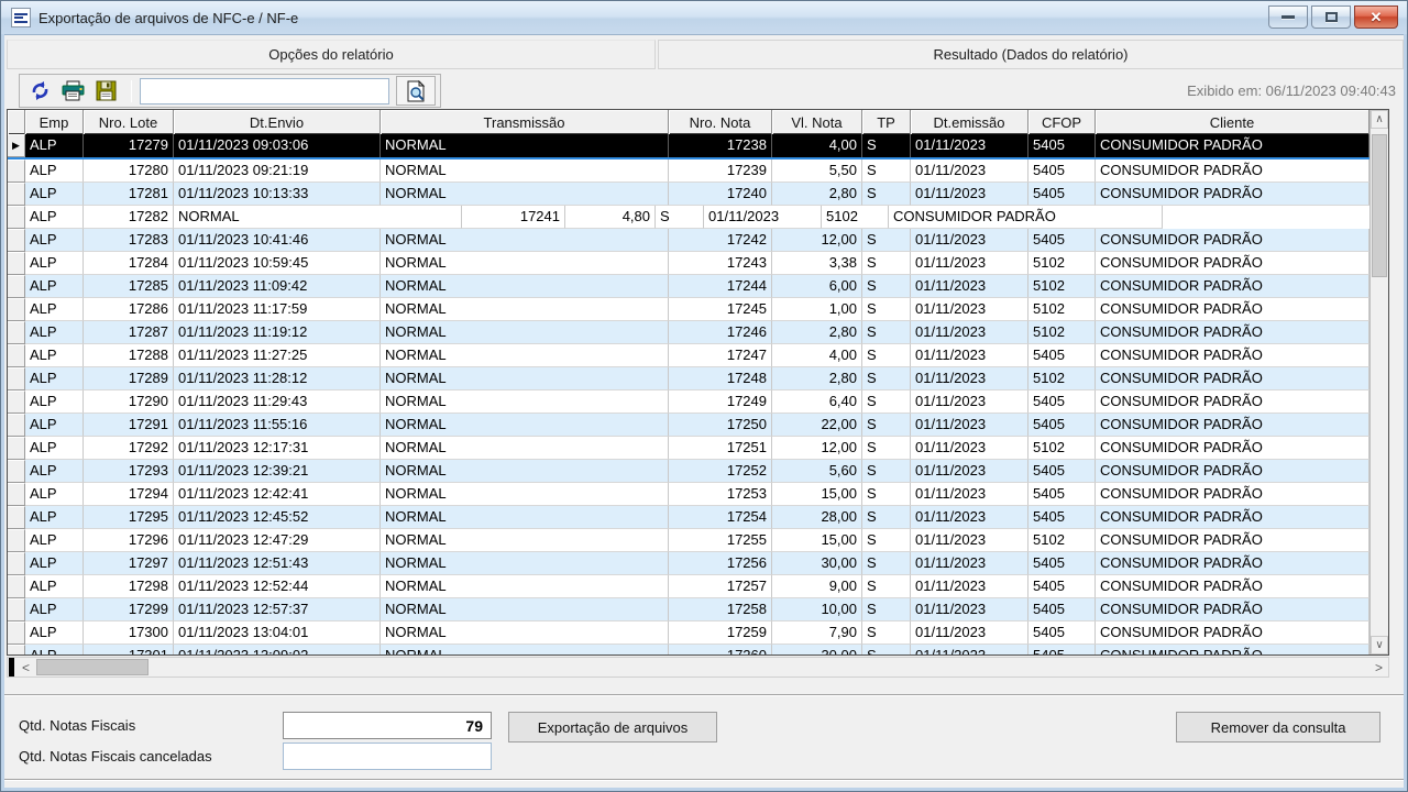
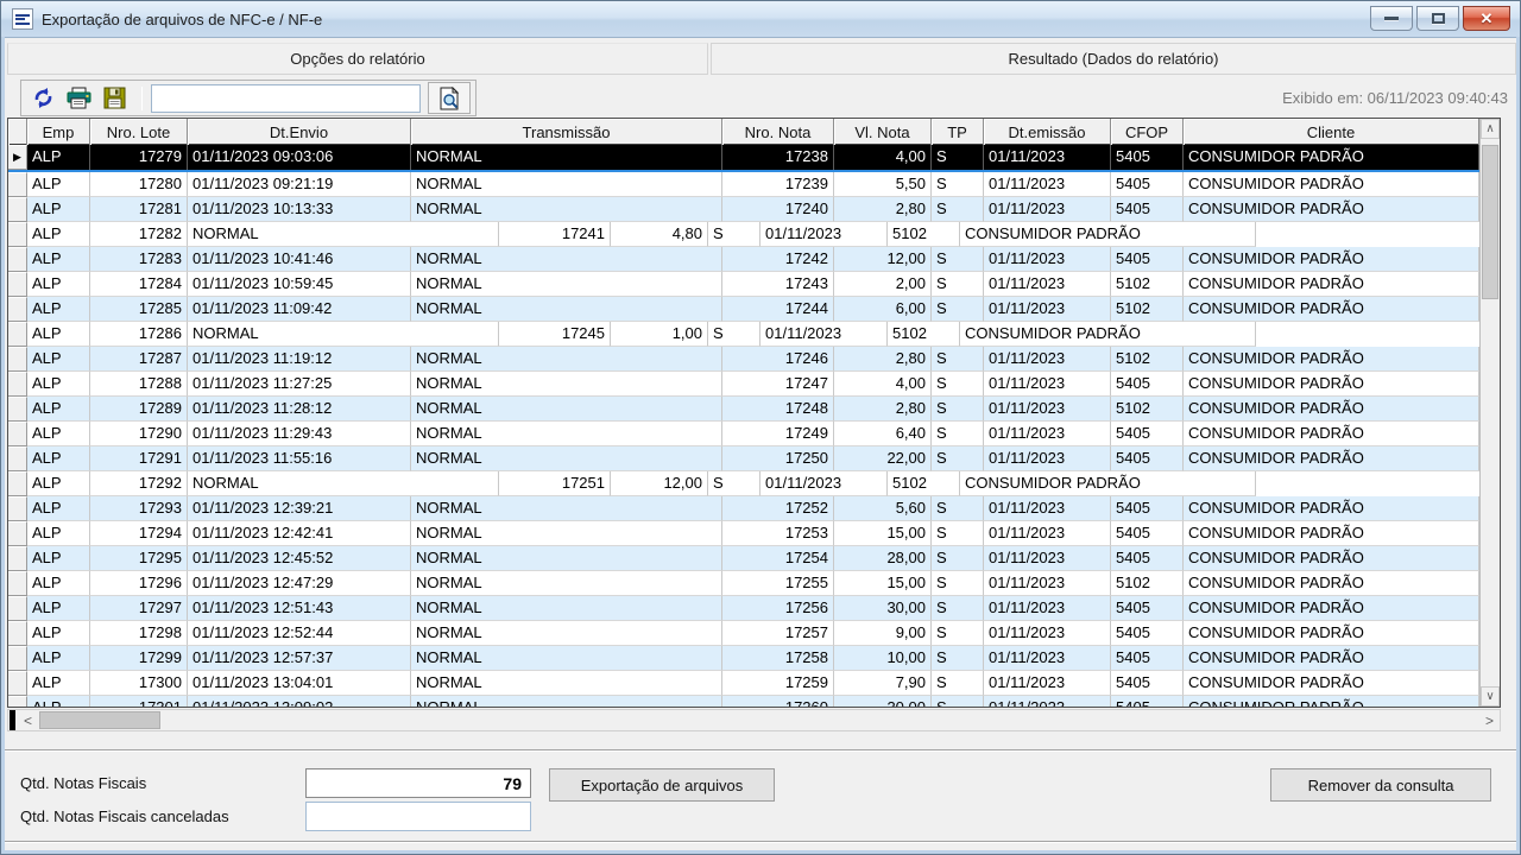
  Exportação de arquivos de NFC-e / NF-e
  ✕
  Opções do relatório
  Resultado (Dados do relatório)
  Exibido em: 06/11/2023 09:40:43
  Emp
  Nro. Lote
  Dt.Envio
  Transmissão
  Nro. Nota
  Vl. Nota
  TP
  Dt.emissão
  CFOP
  Cliente
  ▶
  ALP
  17279
  01/11/2023 09:03:06
  NORMAL
  17238
  4,00
  S
  01/11/2023
  5405
  CONSUMIDOR PADRÃO
  ALP
  17280
  01/11/2023 09:21:19
  NORMAL
  17239
  5,50
  S
  01/11/2023
  5405
  CONSUMIDOR PADRÃO
  ALP
  17281
  01/11/2023 10:13:33
  NORMAL
  17240
  2,80
  S
  01/11/2023
  5405
  CONSUMIDOR PADRÃO
  ALP
  17282
  NORMAL
  17241
  4,80
  S
  01/11/2023
  5102
  CONSUMIDOR PADRÃO
  ALP
  17283
  01/11/2023 10:41:46
  NORMAL
  17242
  12,00
  S
  01/11/2023
  5405
  CONSUMIDOR PADRÃO
  ALP
  17284
  01/11/2023 10:59:45
  NORMAL
  17243
- 3,38
+ 2,00
  S
  01/11/2023
  5102
  CONSUMIDOR PADRÃO
  ALP
  17285
  01/11/2023 11:09:42
  NORMAL
  17244
  6,00
  S
  01/11/2023
  5102
  CONSUMIDOR PADRÃO
  ALP
  17286
- 01/11/2023 11:17:59
  NORMAL
  17245
  1,00
  S
  01/11/2023
  5102
  CONSUMIDOR PADRÃO
  ALP
  17287
  01/11/2023 11:19:12
  NORMAL
  17246
  2,80
  S
  01/11/2023
  5102
  CONSUMIDOR PADRÃO
  ALP
  17288
  01/11/2023 11:27:25
  NORMAL
  17247
  4,00
  S
  01/11/2023
  5405
  CONSUMIDOR PADRÃO
  ALP
  17289
  01/11/2023 11:28:12
  NORMAL
  17248
  2,80
  S
  01/11/2023
  5102
  CONSUMIDOR PADRÃO
  ALP
  17290
  01/11/2023 11:29:43
  NORMAL
  17249
  6,40
  S
  01/11/2023
  5405
  CONSUMIDOR PADRÃO
  ALP
  17291
  01/11/2023 11:55:16
  NORMAL
  17250
  22,00
  S
  01/11/2023
  5405
  CONSUMIDOR PADRÃO
  ALP
  17292
- 01/11/2023 12:17:31
  NORMAL
  17251
  12,00
  S
  01/11/2023
  5102
  CONSUMIDOR PADRÃO
  ALP
  17293
  01/11/2023 12:39:21
  NORMAL
  17252
  5,60
  S
  01/11/2023
  5405
  CONSUMIDOR PADRÃO
  ALP
  17294
  01/11/2023 12:42:41
  NORMAL
  17253
  15,00
  S
  01/11/2023
  5405
  CONSUMIDOR PADRÃO
  ALP
  17295
  01/11/2023 12:45:52
  NORMAL
  17254
  28,00
  S
  01/11/2023
  5405
  CONSUMIDOR PADRÃO
  ALP
  17296
  01/11/2023 12:47:29
  NORMAL
  17255
  15,00
  S
  01/11/2023
  5102
  CONSUMIDOR PADRÃO
  ALP
  17297
  01/11/2023 12:51:43
  NORMAL
  17256
  30,00
  S
  01/11/2023
  5405
  CONSUMIDOR PADRÃO
  ALP
  17298
  01/11/2023 12:52:44
  NORMAL
  17257
  9,00
  S
  01/11/2023
  5405
  CONSUMIDOR PADRÃO
  ALP
  17299
  01/11/2023 12:57:37
  NORMAL
  17258
  10,00
  S
  01/11/2023
  5405
  CONSUMIDOR PADRÃO
  ALP
  17300
  01/11/2023 13:04:01
  NORMAL
  17259
  7,90
  S
  01/11/2023
  5405
  CONSUMIDOR PADRÃO
  ∧
  ∨
  <
  >
  Qtd. Notas Fiscais
  Qtd. Notas Fiscais canceladas
  79
  Exportação de arquivos
  Remover da consulta
